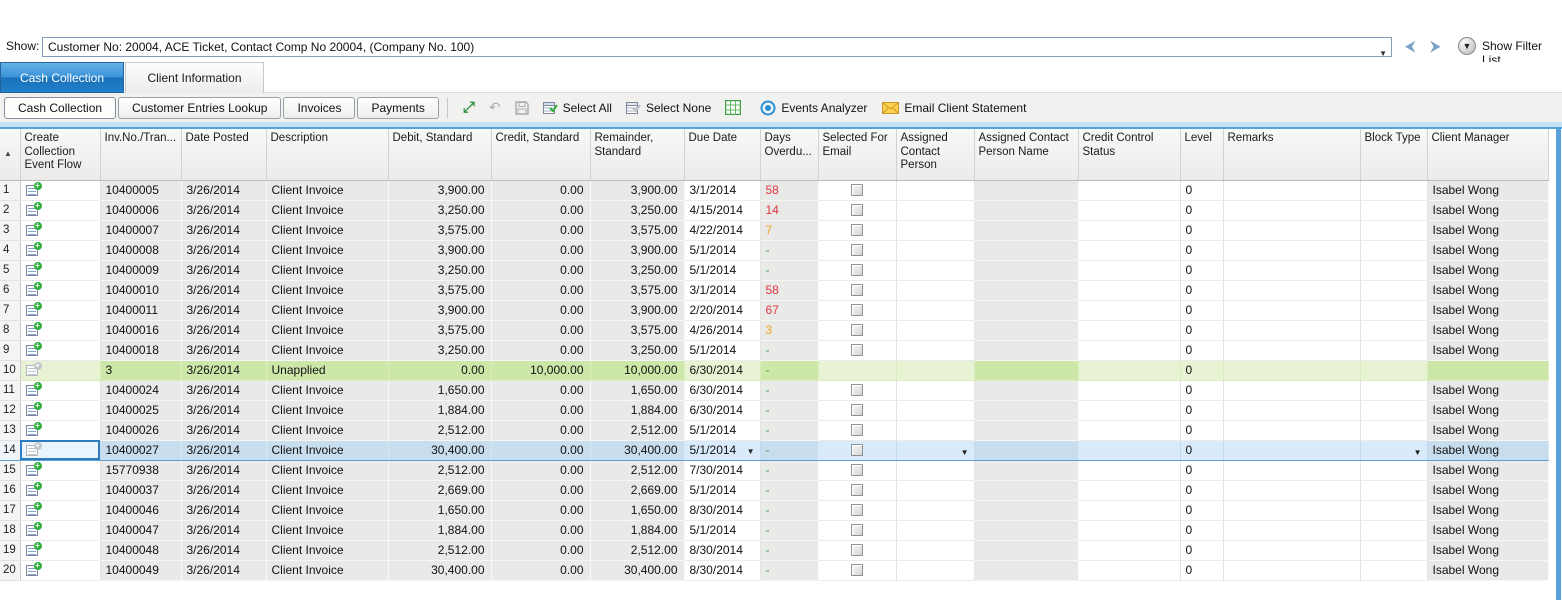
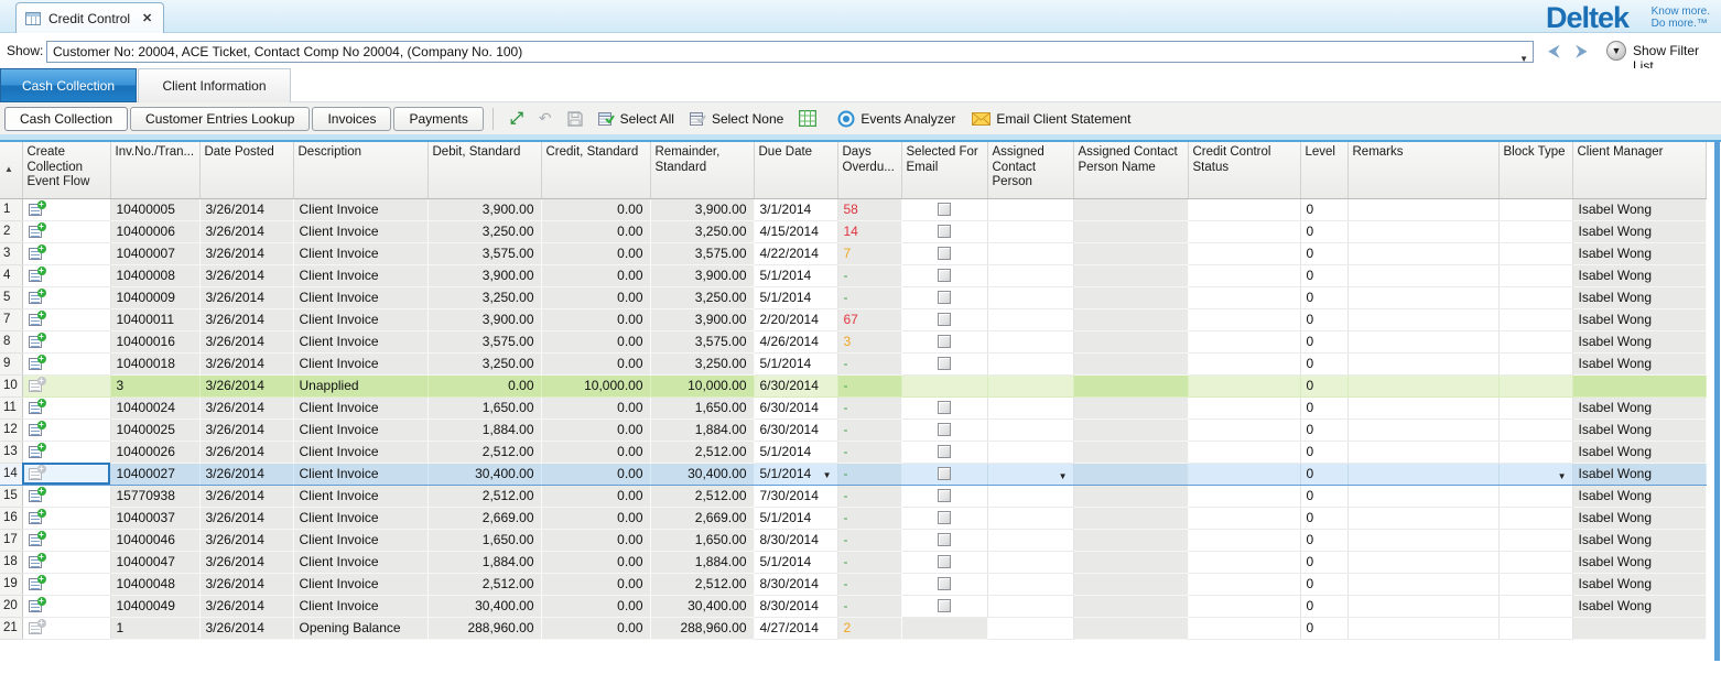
+ Credit Control
+ ✕
+ Deltek
+ Know more.
+ Do more.™
  Show:
  Customer No: 20004, ACE Ticket, Contact Comp No 20004, (Company No. 100)
  ▼
  ⮜
  ⮞
  ▼
  Show Filter List
  Cash Collection
  Client Information
  Cash Collection
  Customer Entries Lookup
  Invoices
  Payments
  ⤢
  ↶
  Select All
  Select None
  Events Analyzer
  Email Client Statement
  ▲	Create Collection Event Flow	Inv.No./Tran...	Date Posted	Description	Debit, Standard	Credit, Standard	Remainder, Standard	Due Date	Days Overdu...	Selected For Email	Assigned Contact Person	Assigned Contact Person Name	Credit Control Status	Level	Remarks	Block Type	Client Manager
  1	+	10400005	3/26/2014	Client Invoice	3,900.00	0.00	3,900.00	3/1/2014	58					0			Isabel Wong
  2	+	10400006	3/26/2014	Client Invoice	3,250.00	0.00	3,250.00	4/15/2014	14					0			Isabel Wong
  3	+	10400007	3/26/2014	Client Invoice	3,575.00	0.00	3,575.00	4/22/2014	7					0			Isabel Wong
  4	+	10400008	3/26/2014	Client Invoice	3,900.00	0.00	3,900.00	5/1/2014	-					0			Isabel Wong
  5	+	10400009	3/26/2014	Client Invoice	3,250.00	0.00	3,250.00	5/1/2014	-					0			Isabel Wong
- 6	+	10400010	3/26/2014	Client Invoice	3,575.00	0.00	3,575.00	3/1/2014	58					0			Isabel Wong
  7	+	10400011	3/26/2014	Client Invoice	3,900.00	0.00	3,900.00	2/20/2014	67					0			Isabel Wong
  8	+	10400016	3/26/2014	Client Invoice	3,575.00	0.00	3,575.00	4/26/2014	3					0			Isabel Wong
  9	+	10400018	3/26/2014	Client Invoice	3,250.00	0.00	3,250.00	5/1/2014	-					0			Isabel Wong
  10	+	3	3/26/2014	Unapplied	0.00	10,000.00	10,000.00	6/30/2014	-					0
  11	+	10400024	3/26/2014	Client Invoice	1,650.00	0.00	1,650.00	6/30/2014	-					0			Isabel Wong
  12	+	10400025	3/26/2014	Client Invoice	1,884.00	0.00	1,884.00	6/30/2014	-					0			Isabel Wong
  13	+	10400026	3/26/2014	Client Invoice	2,512.00	0.00	2,512.00	5/1/2014	-					0			Isabel Wong
  14	+	10400027	3/26/2014	Client Invoice	30,400.00	0.00	30,400.00	5/1/2014 ▼	-		▼			0		▼	Isabel Wong
  15	+	15770938	3/26/2014	Client Invoice	2,512.00	0.00	2,512.00	7/30/2014	-					0			Isabel Wong
  16	+	10400037	3/26/2014	Client Invoice	2,669.00	0.00	2,669.00	5/1/2014	-					0			Isabel Wong
  17	+	10400046	3/26/2014	Client Invoice	1,650.00	0.00	1,650.00	8/30/2014	-					0			Isabel Wong
  18	+	10400047	3/26/2014	Client Invoice	1,884.00	0.00	1,884.00	5/1/2014	-					0			Isabel Wong
  19	+	10400048	3/26/2014	Client Invoice	2,512.00	0.00	2,512.00	8/30/2014	-					0			Isabel Wong
  20	+	10400049	3/26/2014	Client Invoice	30,400.00	0.00	30,400.00	8/30/2014	-					0			Isabel Wong
+ 21	+	1	3/26/2014	Opening Balance	288,960.00	0.00	288,960.00	4/27/2014	2					0
